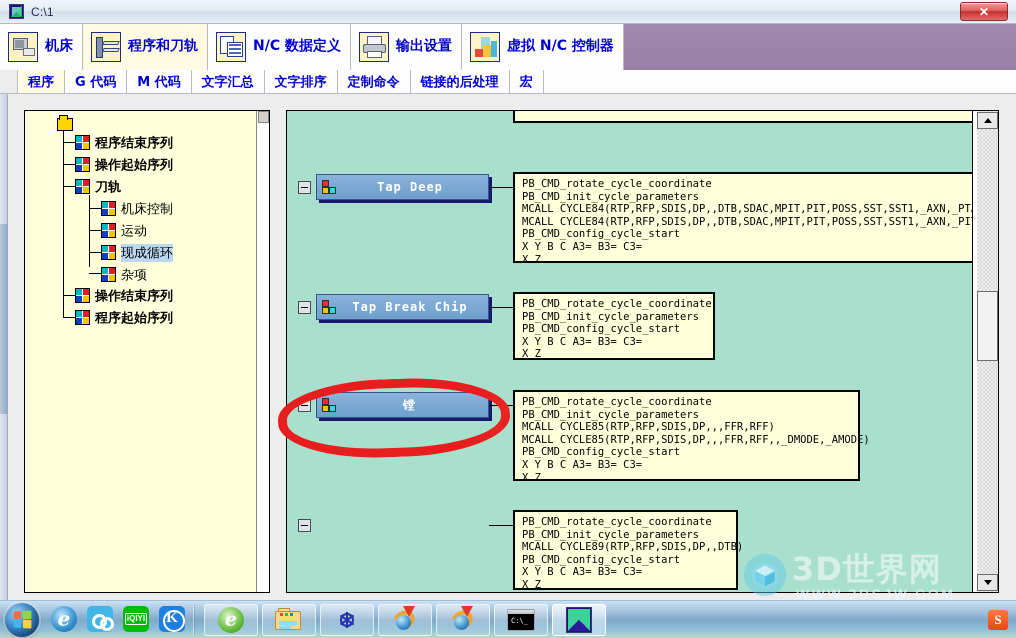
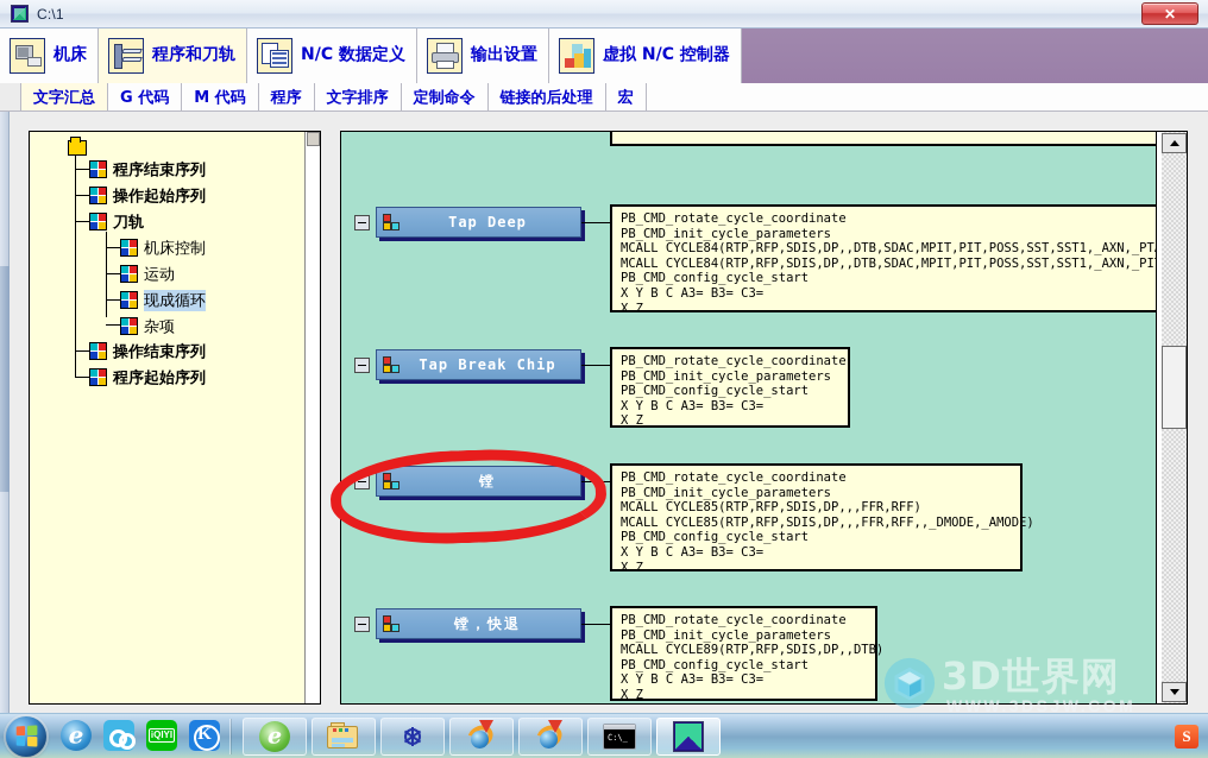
  C:\1
  ✕
  机床
  程序和刀轨
  N/C 数据定义
  输出设置
  虚拟 N/C 控制器
- 程序
+ 文字汇总
  G 代码
  M 代码
- 文字汇总
+ 程序
  文字排序
  定制命令
  链接的后处理
  宏
  程序结束序列
  操作起始序列
  刀轨
  机床控制
  运动
  现成循环
  杂项
  操作结束序列
  程序起始序列
  Tap Deep
  PB_CMD_rotate_cycle_coordinate
  PB_CMD_init_cycle_parameters
  MCALL CYCLE84(RTP,RFP,SDIS,DP,,DTB,SDAC,MPIT,PIT,POSS,SST,SST1,_AXN,_PT
  MCALL CYCLE84(RTP,RFP,SDIS,DP,,DTB,SDAC,MPIT,PIT,POSS,SST,SST1,_AXN,_PI
  PB_CMD_config_cycle_start
  X Y B C A3= B3= C3=
  X Z
  Tap Break Chip
  PB_CMD_rotate_cycle_coordinate
  PB_CMD_init_cycle_parameters
  PB_CMD_config_cycle_start
  X Y B C A3= B3= C3=
  X Z
  镗
  PB_CMD_rotate_cycle_coordinate
  PB_CMD_init_cycle_parameters
  MCALL CYCLE85(RTP,RFP,SDIS,DP,,,FFR,RFF)
  MCALL CYCLE85(RTP,RFP,SDIS,DP,,,FFR,RFF,,_DMODE,_AMODE)
  PB_CMD_config_cycle_start
  X Y B C A3= B3= C3=
  X Z
+ 镗，快退
  PB_CMD_rotate_cycle_coordinate
  PB_CMD_init_cycle_parameters
  MCALL CYCLE89(RTP,RFP,SDIS,DP,,DTB)
  PB_CMD_config_cycle_start
  X Y B C A3= B3= C3=
  X Z
  3D世界网
  WWW.3DSJW.COM
  iQIYI
  S
